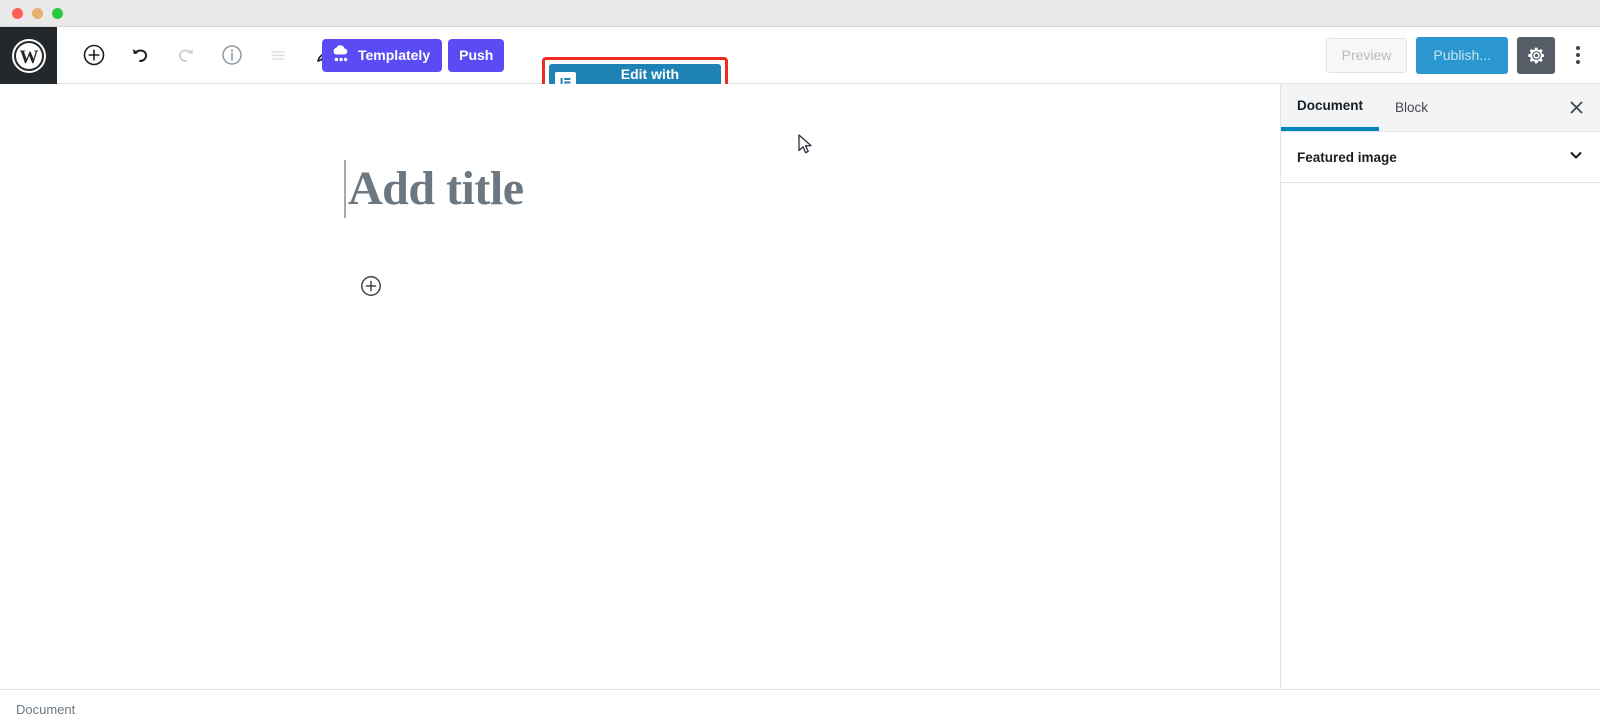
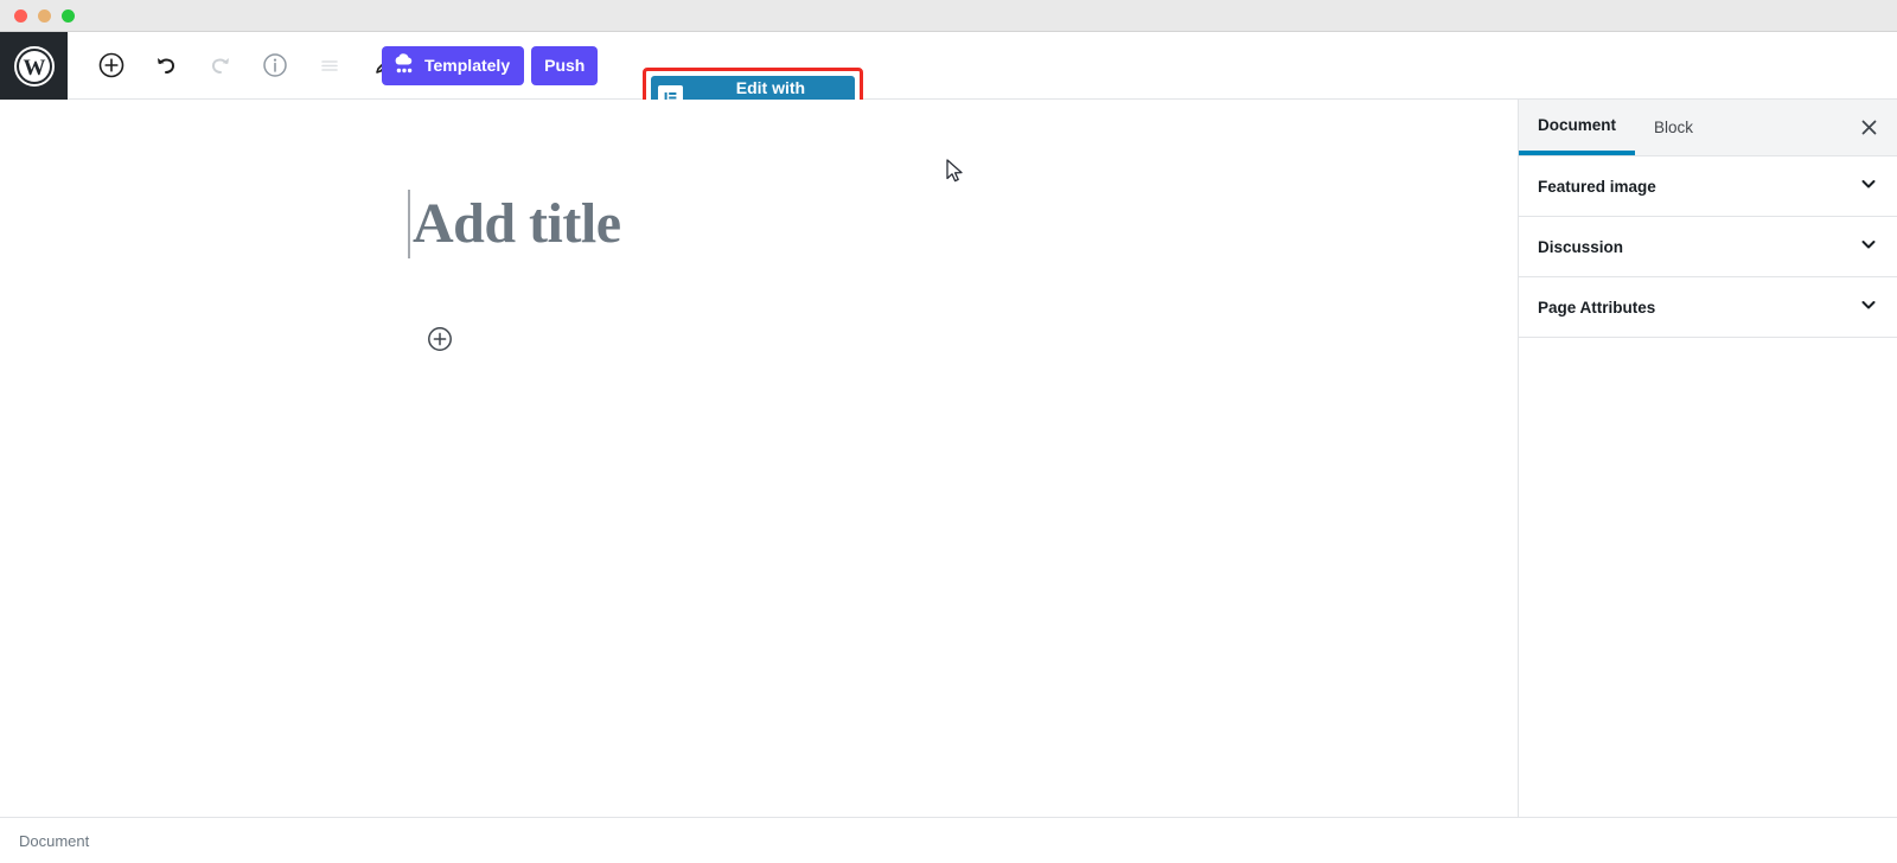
  W
  Templately
  Push
- Preview
- Publish...
  Add title
  Document
  Block
  Featured image
+ Discussion
+ Page Attributes
  Document
